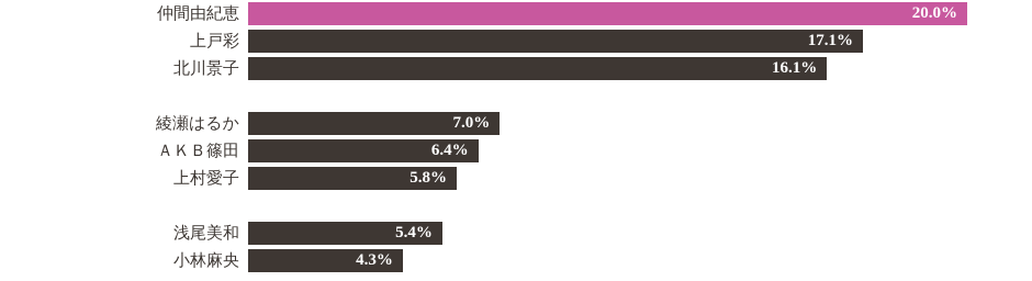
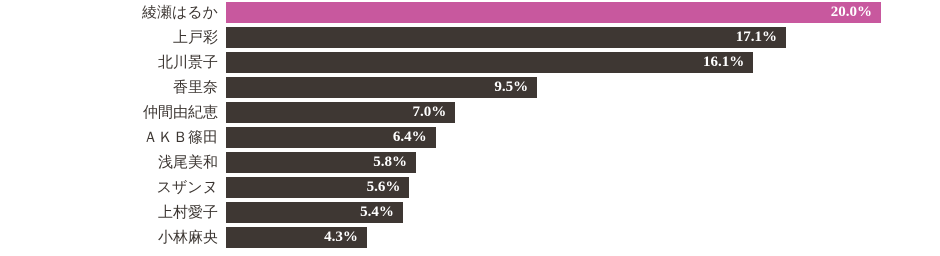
- 仲間由紀恵
+ 綾瀬はるか
  20.0%
  上戸彩
  17.1%
  北川景子
  16.1%
+ 香里奈
+ 9.5%
- 綾瀬はるか
+ 仲間由紀恵
  7.0%
  ＡＫＢ篠田
  6.4%
- 上村愛子
+ 浅尾美和
  5.8%
+ スザンヌ
+ 5.6%
- 浅尾美和
+ 上村愛子
  5.4%
  小林麻央
  4.3%
